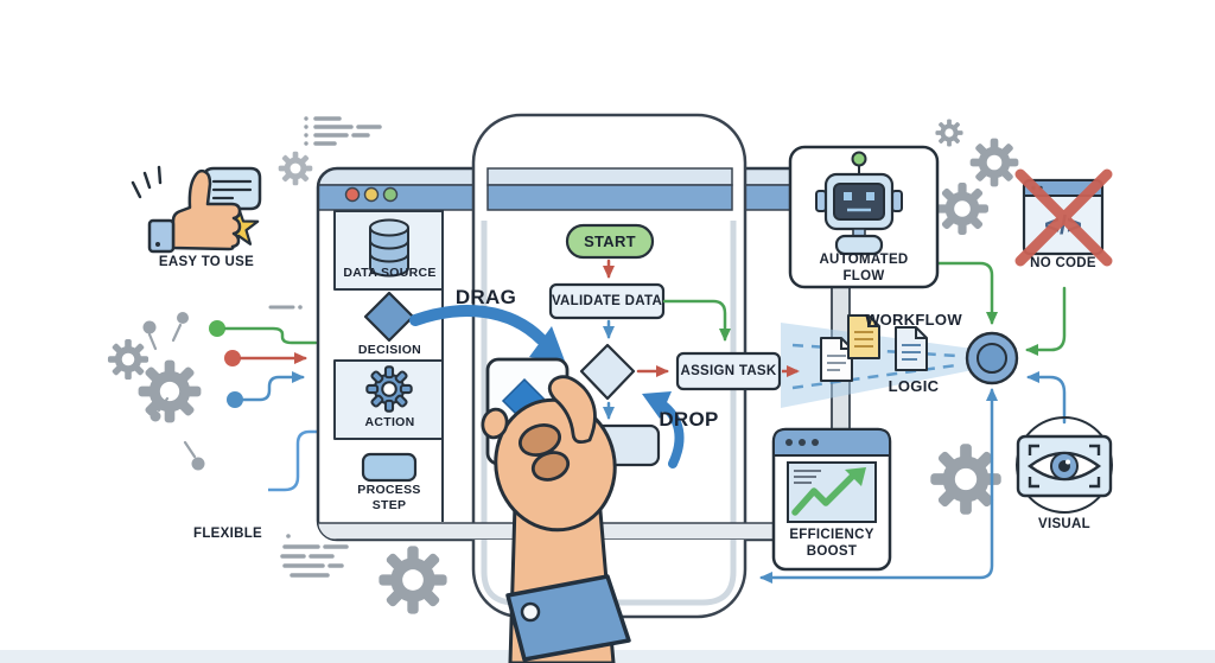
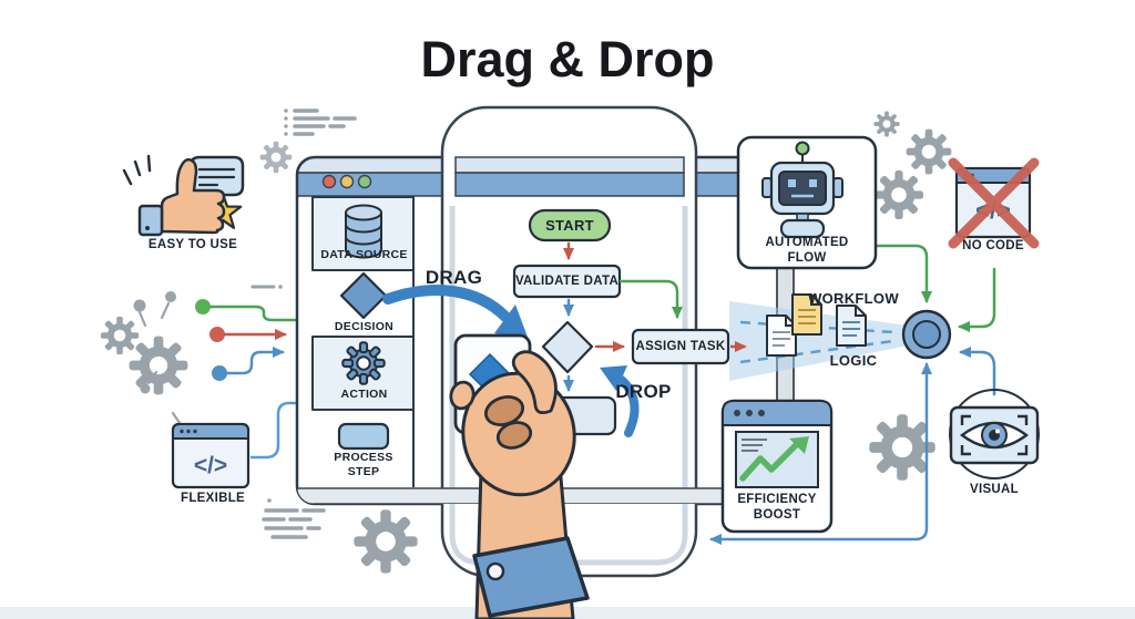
+ </>
+ Drag & Drop
  EASY TO USE
  NO CODE
  VISUAL
  FLEXIBLE
  DATA SOURCE
  DECISION
  ACTION
  PROCESS STEP
  DRAG
  DROP
  START
  VALIDATE DATA
  ASSIGN TASK
  AUTOMATED FLOW
  WORKFLOW
  LOGIC
  EFFICIENCY BOOST
